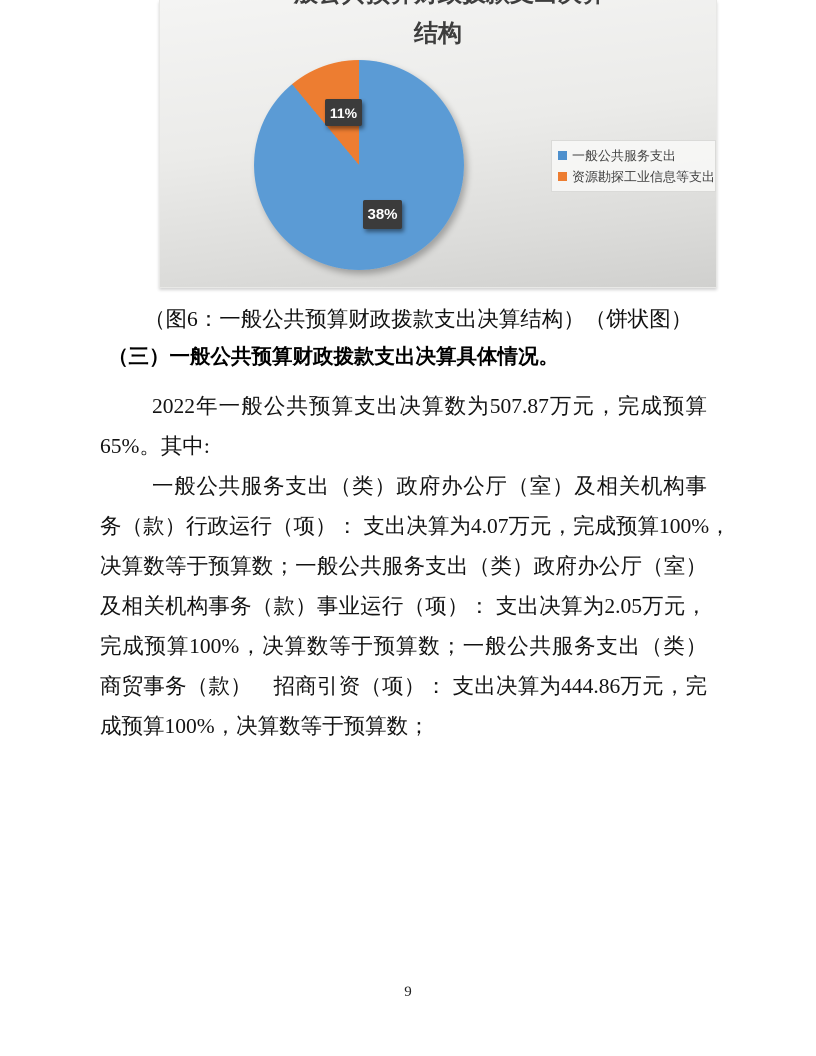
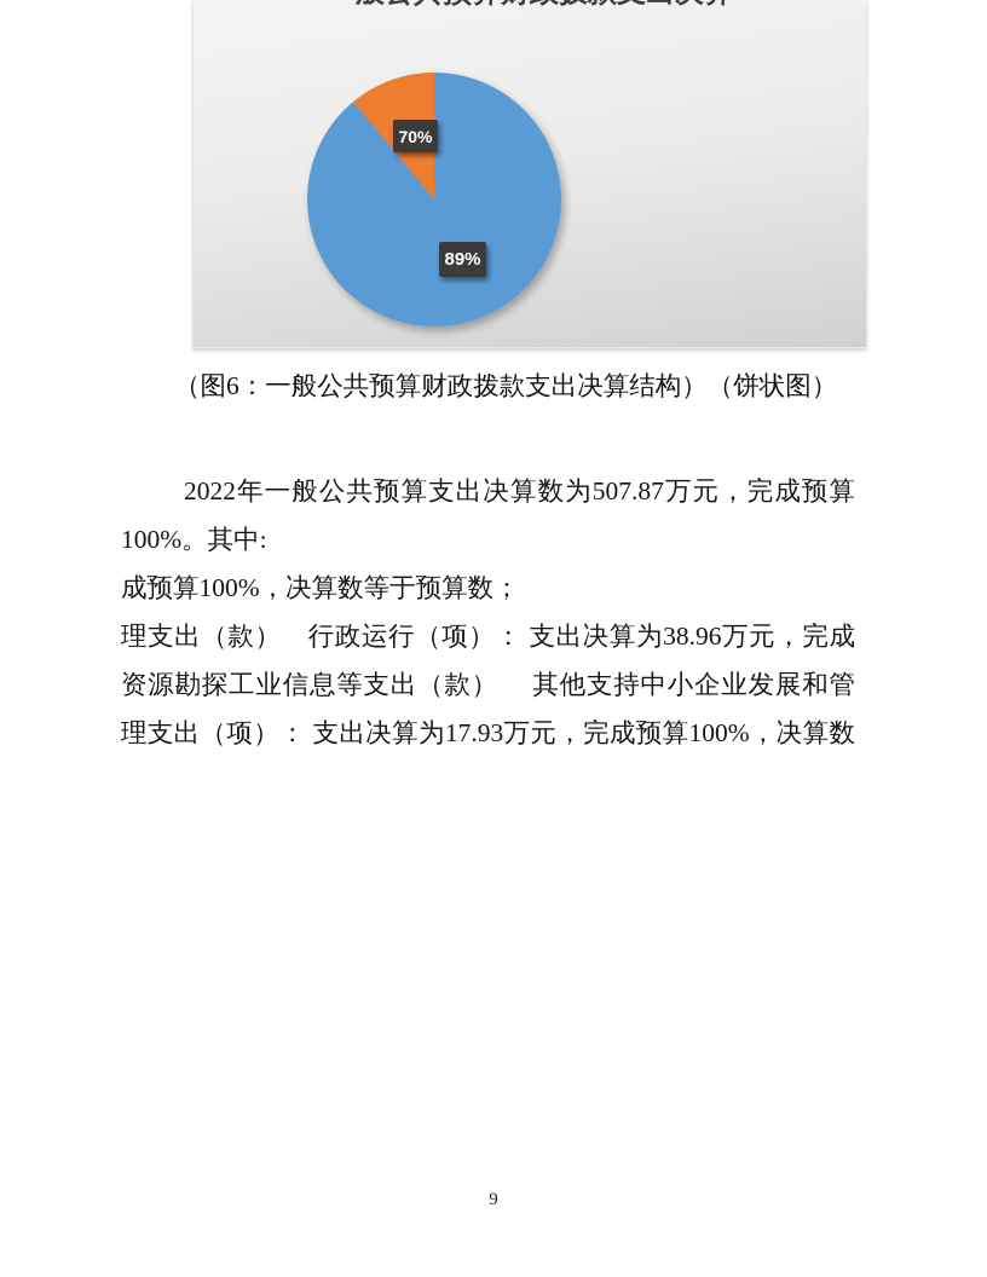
- 结构
- 11%
+ 70%
- 38%
+ 89%
- 一般公共服务支出
- 资源勘探工业信息等支出
  （图6：一般公共预算财政拨款支出决算结构）（饼状图）
- （三）一般公共预算财政拨款支出决算具体情况。
  2022年一般公共预算支出决算数为507.87万元，完成预算
- 65%。其中:
+ 100%。其中:
- 一般公共服务支出（类）政府办公厅（室）及相关机构事
- 务（款）行政运行（项）： 支出决算为4.07万元，完成预算100%，
- 决算数等于预算数；一般公共服务支出（类）政府办公厅（室）
- 及相关机构事务（款）事业运行（项）： 支出决算为2.05万元，
- 完成预算100%，决算数等于预算数；一般公共服务支出（类）
- 商贸事务（款） 招商引资（项）： 支出决算为444.86万元，完
  成预算100%，决算数等于预算数；
+ 理支出（款） 行政运行（项）： 支出决算为38.96万元，完成
+ 资源勘探工业信息等支出（款） 其他支持中小企业发展和管
+ 理支出（项）： 支出决算为17.93万元，完成预算100%，决算数
  9
